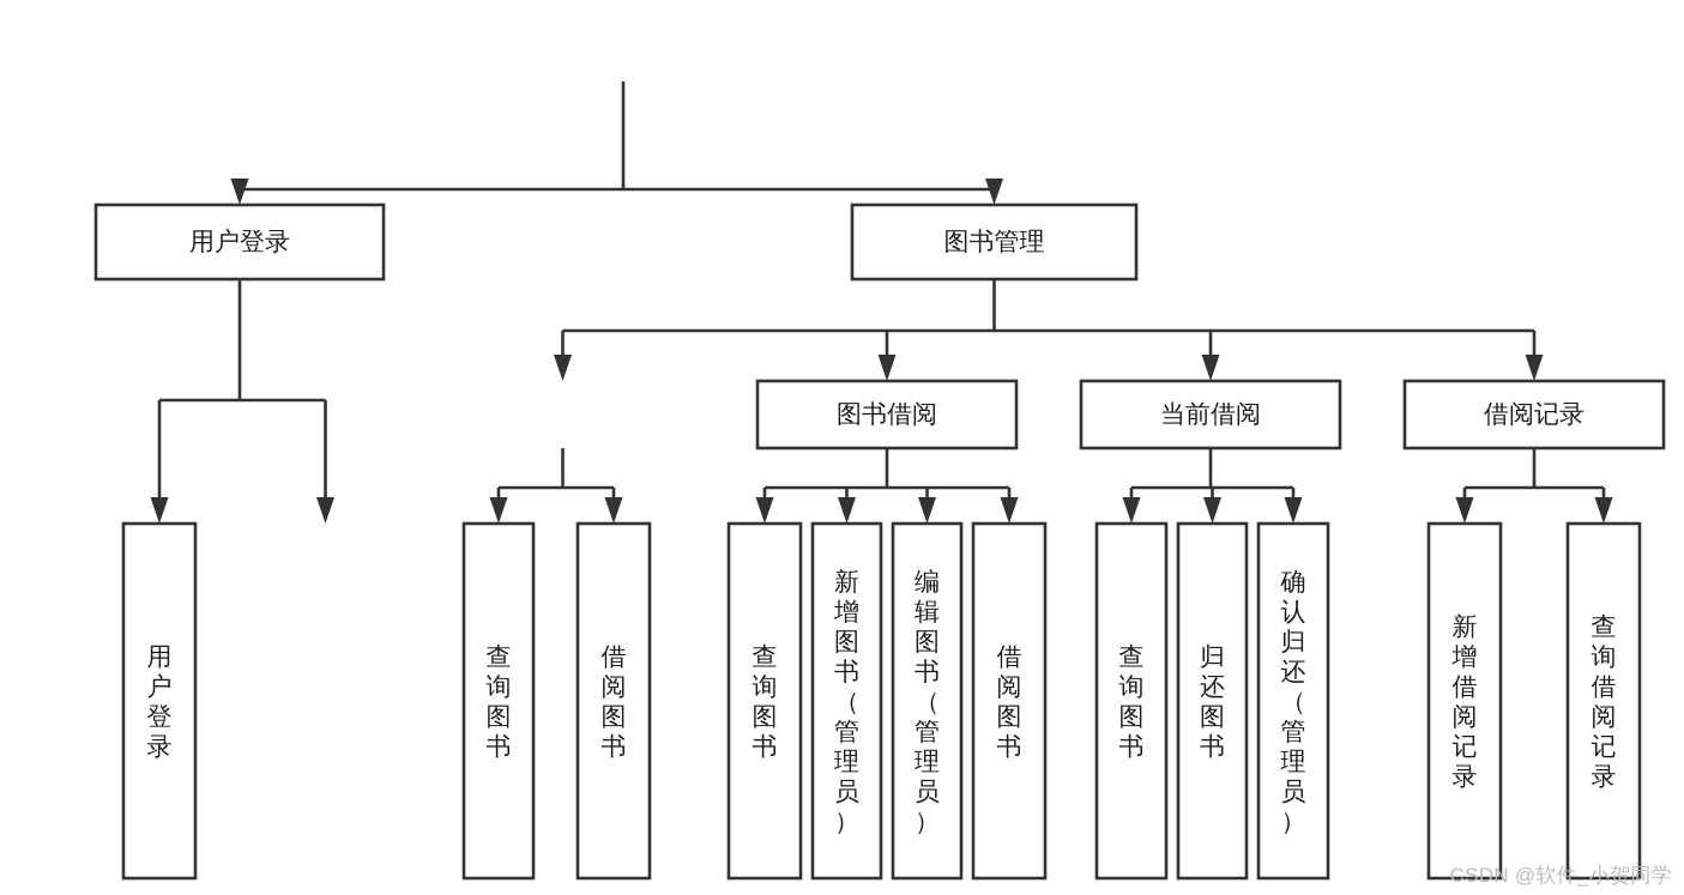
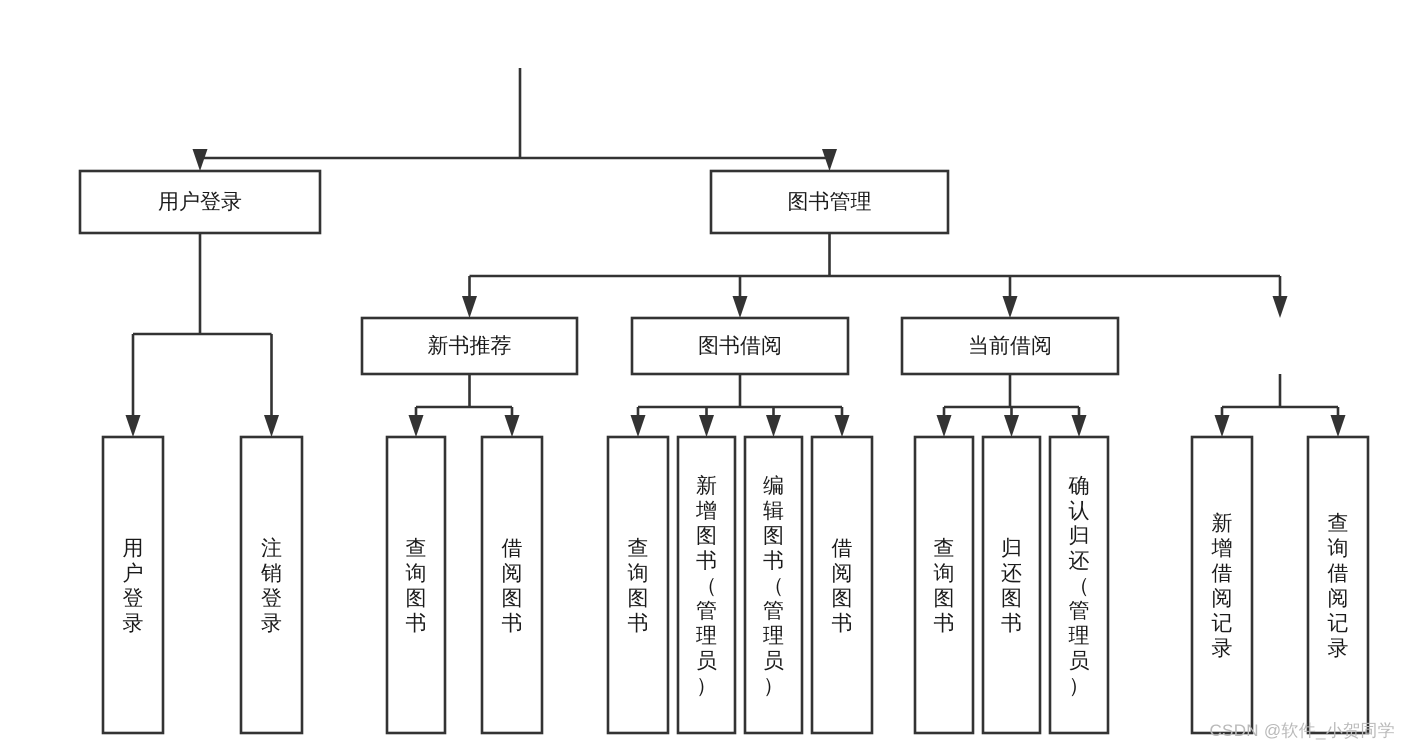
  用户登录
  图书管理
+ 新书推荐
  图书借阅
  当前借阅
- 借阅记录
  用户登录
+ 注销登录
  查询图书
  借阅图书
  查询图书
  新增图书（管理员）
  编辑图书（管理员）
  借阅图书
  查询图书
  归还图书
  确认归还（管理员）
  新增借阅记录
  查询借阅记录
  CSDN @软件_小贺同学
